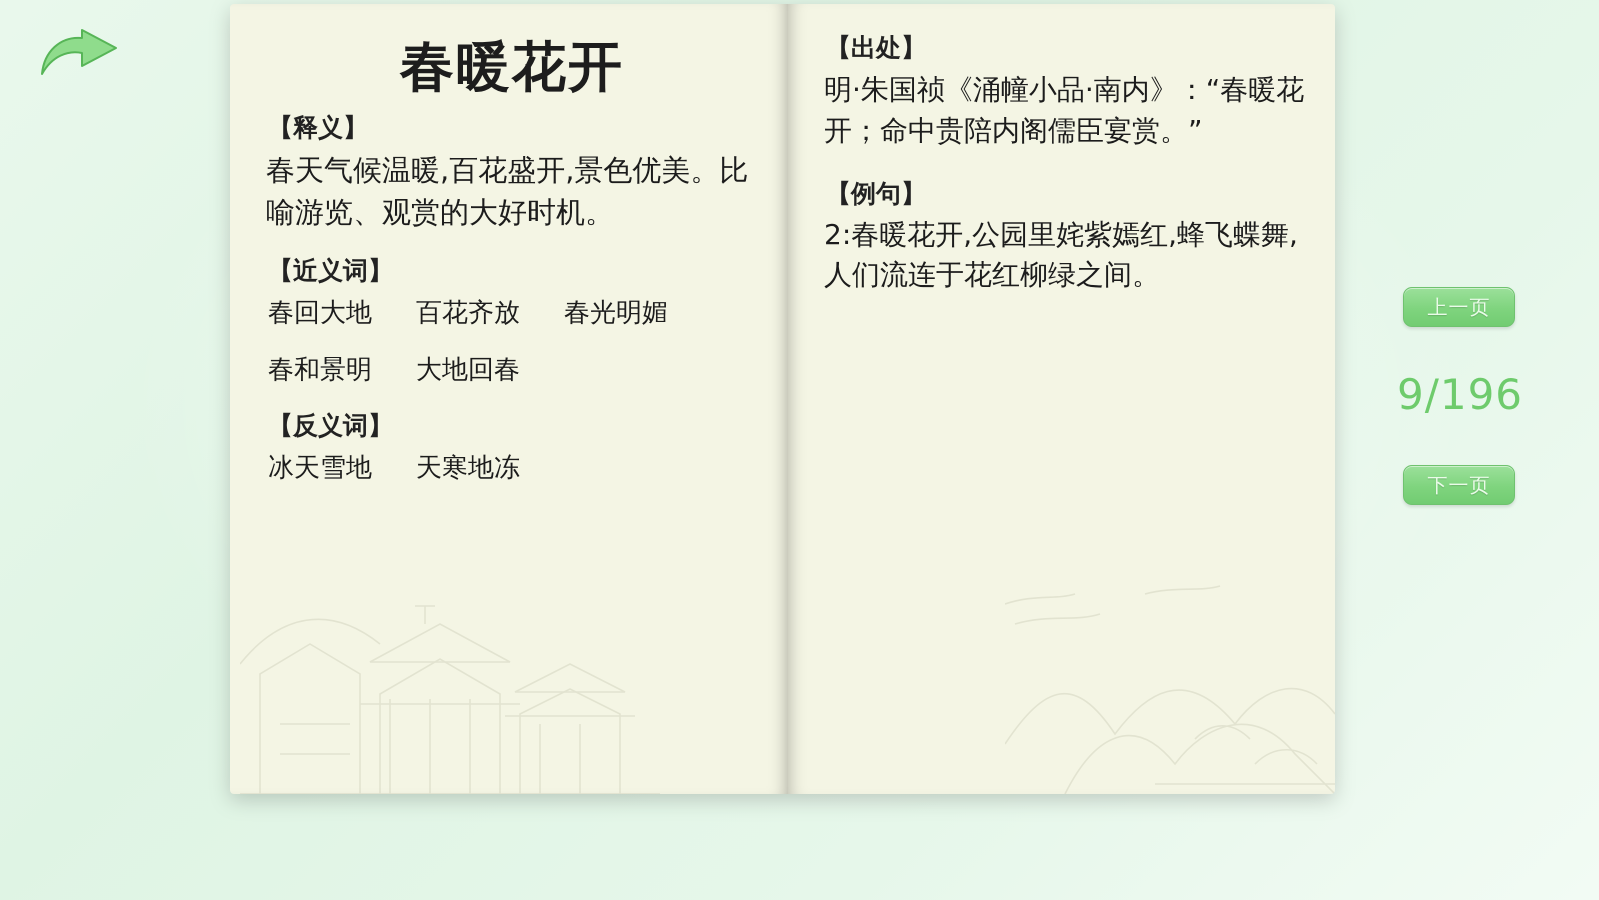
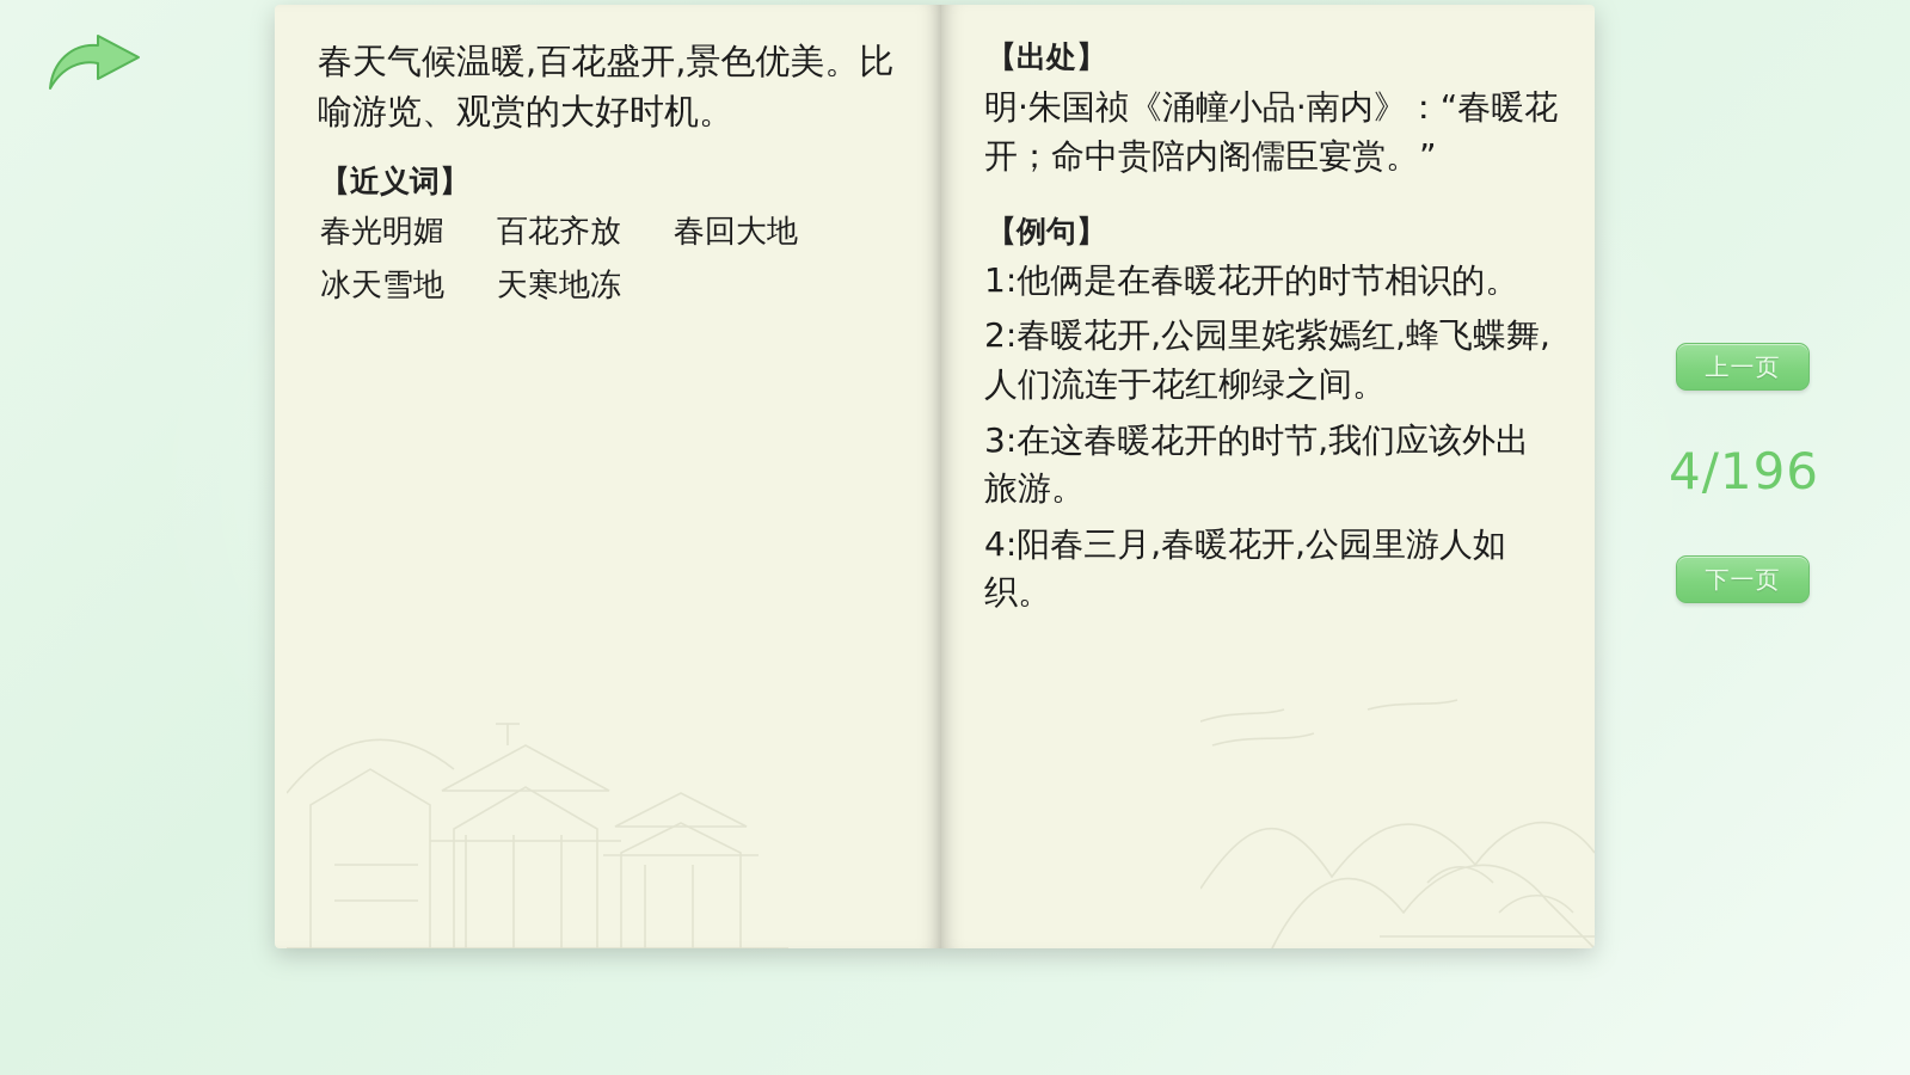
- 春暖花开
- 【释义】
  春天气候温暖,百花盛开,景色优美。比喻游览、观赏的大好时机。
  【近义词】
- 春回大地
+ 春光明媚
  百花齐放
- 春光明媚
+ 春回大地
- 春和景明
- 大地回春
- 【反义词】
  冰天雪地
  天寒地冻
  【出处】
  明·朱国祯《涌幢小品·南内》：“春暖花开；命中贵陪内阁儒臣宴赏。”
  【例句】
+ 1:他俩是在春暖花开的时节相识的。
  2:春暖花开,公园里姹紫嫣红,蜂飞蝶舞,人们流连于花红柳绿之间。
+ 3:在这春暖花开的时节,我们应该外出旅游。
+ 4:阳春三月,春暖花开,公园里游人如织。
  上一页
- 9/196
+ 4/196
  下一页
